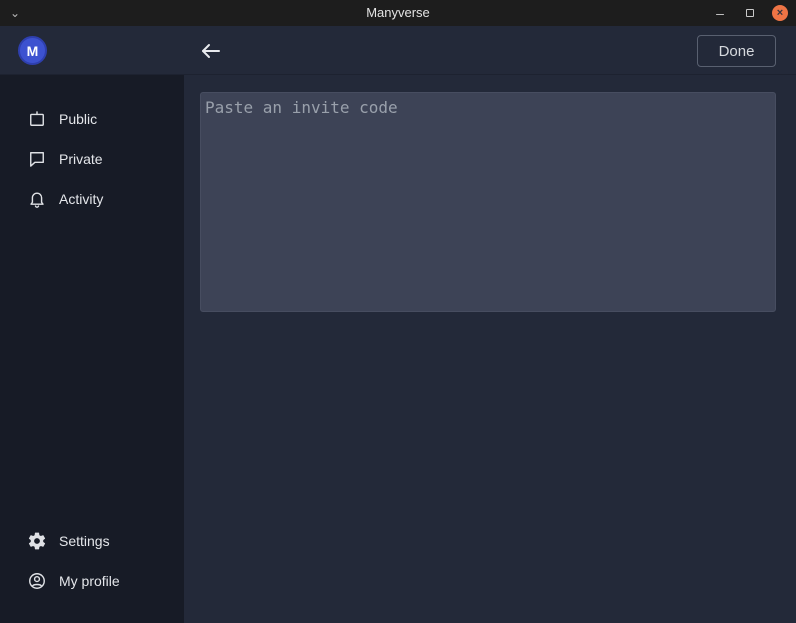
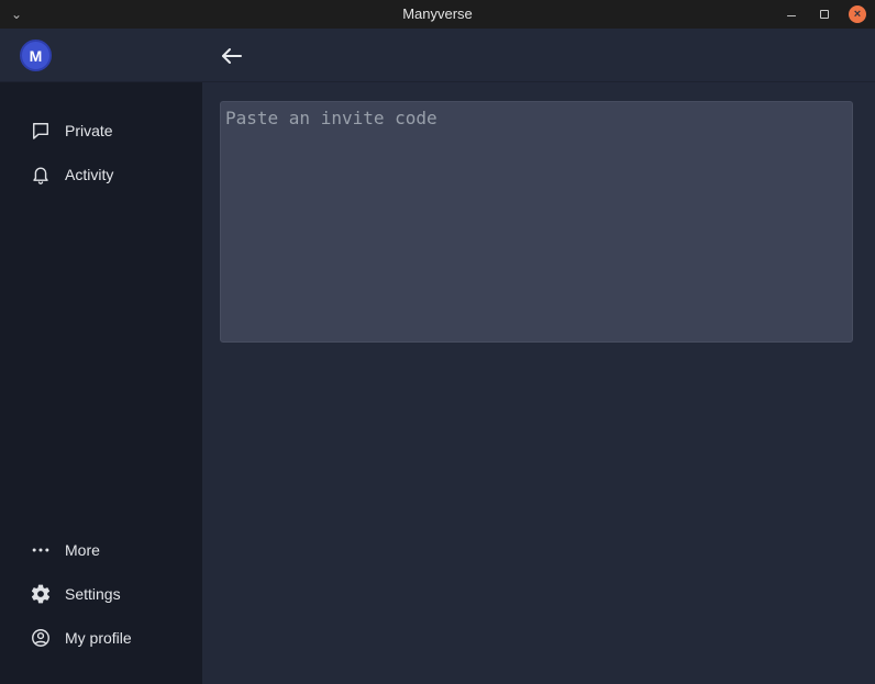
  ⌄
  Manyverse
  –
  ×
  M
- Done
- Public
  Private
  Activity
+ More
  Settings
  My profile
  Paste an invite code
